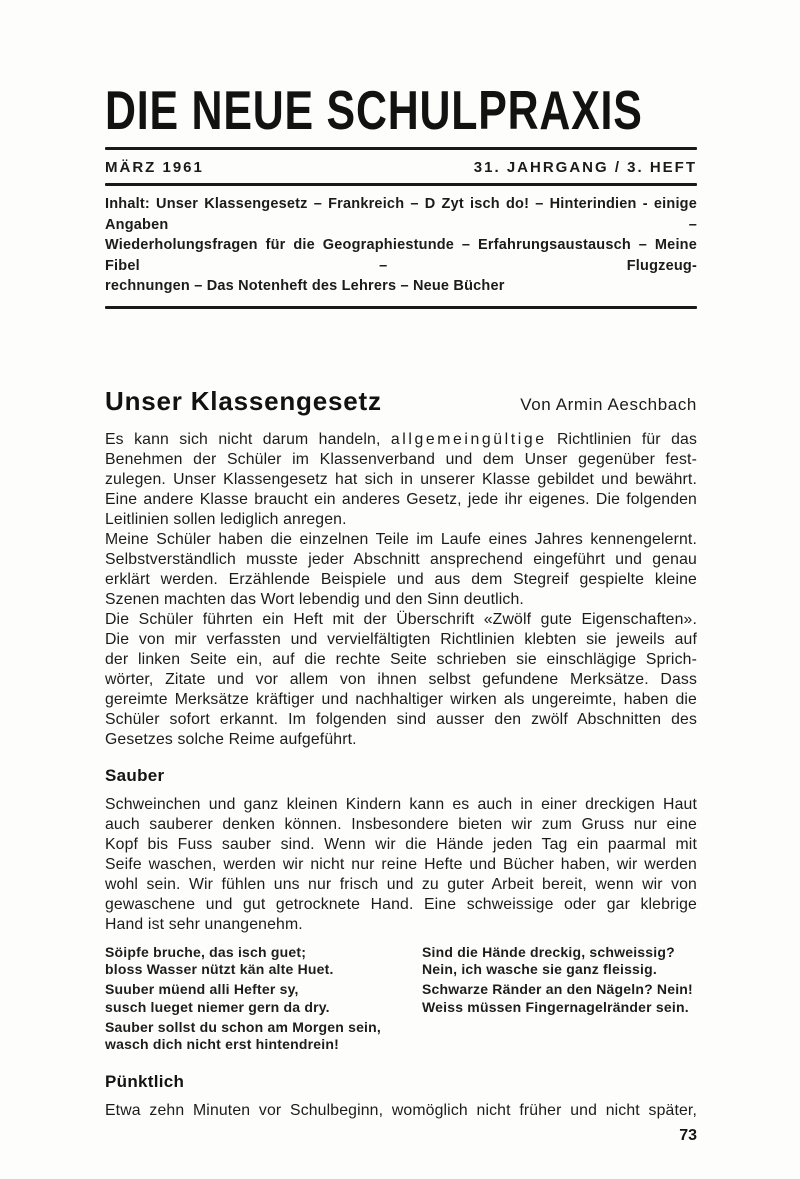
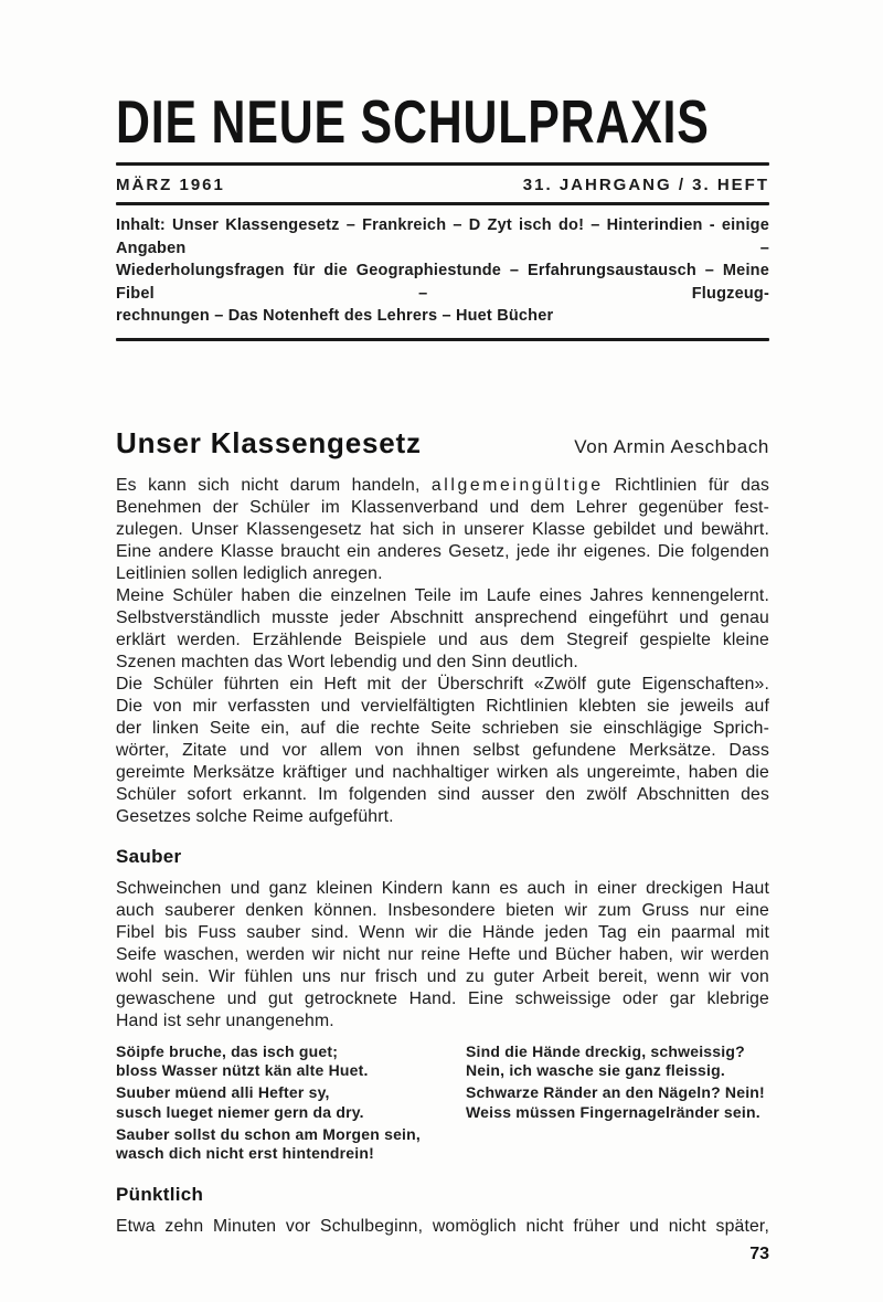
  DIE NEUE SCHULPRAXIS
  MÄRZ 1961
  31. JAHRGANG / 3. HEFT
  Inhalt: Unser Klassengesetz – Frankreich – D Zyt isch do! – Hinterindien - einige Angaben –
  Wiederholungsfragen für die Geographiestunde – Erfahrungsaustausch – Meine Fibel – Flugzeug-
- rechnungen – Das Notenheft des Lehrers – Neue Bücher
+ rechnungen – Das Notenheft des Lehrers – Huet Bücher
  Unser Klassengesetz
  Von Armin Aeschbach
  Es kann sich nicht darum handeln, allgemeingültige Richtlinien für das
- Benehmen der Schüler im Klassenverband und dem Unser gegenüber fest-
+ Benehmen der Schüler im Klassenverband und dem Lehrer gegenüber fest-
  zulegen. Unser Klassengesetz hat sich in unserer Klasse gebildet und bewährt.
  Eine andere Klasse braucht ein anderes Gesetz, jede ihr eigenes. Die folgenden
  Leitlinien sollen lediglich anregen.
  Meine Schüler haben die einzelnen Teile im Laufe eines Jahres kennengelernt.
  Selbstverständlich musste jeder Abschnitt ansprechend eingeführt und genau
  erklärt werden. Erzählende Beispiele und aus dem Stegreif gespielte kleine
  Szenen machten das Wort lebendig und den Sinn deutlich.
  Die Schüler führten ein Heft mit der Überschrift «Zwölf gute Eigenschaften».
  Die von mir verfassten und vervielfältigten Richtlinien klebten sie jeweils auf
  der linken Seite ein, auf die rechte Seite schrieben sie einschlägige Sprich-
  wörter, Zitate und vor allem von ihnen selbst gefundene Merksätze. Dass
  gereimte Merksätze kräftiger und nachhaltiger wirken als ungereimte, haben die
  Schüler sofort erkannt. Im folgenden sind ausser den zwölf Abschnitten des
  Gesetzes solche Reime aufgeführt.
  Sauber
  Schweinchen und ganz kleinen Kindern kann es auch in einer dreckigen Haut
  auch sauberer denken können. Insbesondere bieten wir zum Gruss nur eine
- Kopf bis Fuss sauber sind. Wenn wir die Hände jeden Tag ein paarmal mit
+ Fibel bis Fuss sauber sind. Wenn wir die Hände jeden Tag ein paarmal mit
  Seife waschen, werden wir nicht nur reine Hefte und Bücher haben, wir werden
  wohl sein. Wir fühlen uns nur frisch und zu guter Arbeit bereit, wenn wir von
  gewaschene und gut getrocknete Hand. Eine schweissige oder gar klebrige
  Hand ist sehr unangenehm.
  Söipfe bruche, das isch guet;
  bloss Wasser nützt kän alte Huet.
  Suuber müend alli Hefter sy,
  susch lueget niemer gern da dry.
  Sauber sollst du schon am Morgen sein,
  wasch dich nicht erst hintendrein!
  Sind die Hände dreckig, schweissig?
  Nein, ich wasche sie ganz fleissig.
  Schwarze Ränder an den Nägeln? Nein!
  Weiss müssen Fingernagelränder sein.
  Pünktlich
  Etwa zehn Minuten vor Schulbeginn, womöglich nicht früher und nicht später,
  73
